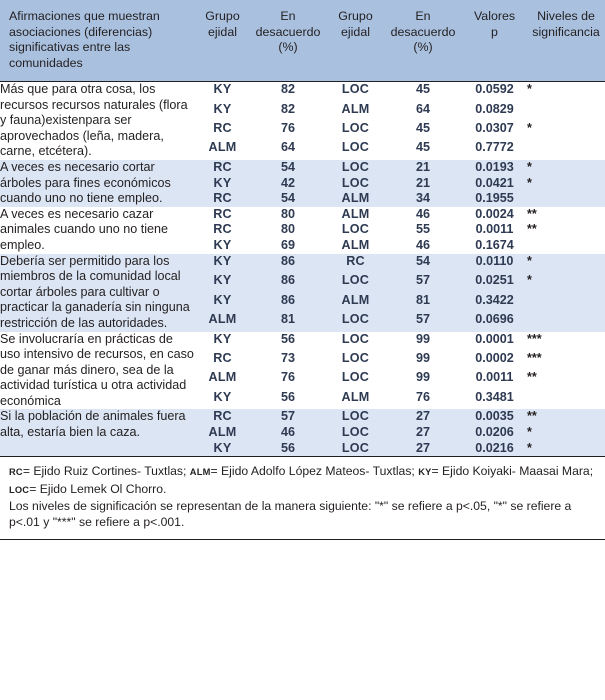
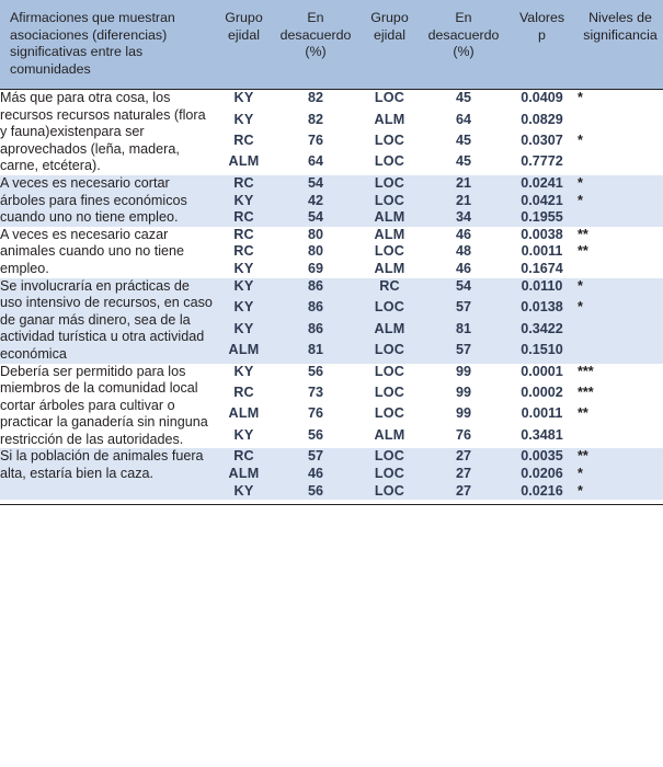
  Afirmaciones que muestran asociaciones (diferencias) significativas entre las comunidades	Grupo ejidal	En desacuerdo (%)	Grupo ejidal	En desacuerdo (%)	Valores p	Niveles de significancia
- Más que para otra cosa, los recursos recursos naturales (flora y fauna)existenpara ser aprovechados (leña, madera, carne, etcétera).	KY	82	LOC	45	0.0592	*
+ Más que para otra cosa, los recursos recursos naturales (flora y fauna)existenpara ser aprovechados (leña, madera, carne, etcétera).	KY	82	LOC	45	0.0409	*
  KY	82	ALM	64	0.0829
  RC	76	LOC	45	0.0307	*
  ALM	64	LOC	45	0.7772
- A veces es necesario cortar árboles para fines económicos cuando uno no tiene empleo.	RC	54	LOC	21	0.0193	*
+ A veces es necesario cortar árboles para fines económicos cuando uno no tiene empleo.	RC	54	LOC	21	0.0241	*
  KY	42	LOC	21	0.0421	*
  RC	54	ALM	34	0.1955
- A veces es necesario cazar animales cuando uno no tiene empleo.	RC	80	ALM	46	0.0024	**
+ A veces es necesario cazar animales cuando uno no tiene empleo.	RC	80	ALM	46	0.0038	**
- RC	80	LOC	55	0.0011	**
+ RC	80	LOC	48	0.0011	**
  KY	69	ALM	46	0.1674
- Debería ser permitido para los miembros de la comunidad local cortar árboles para cultivar o practicar la ganadería sin ninguna restricción de las autoridades.	KY	86	RC	54	0.0110	*
+ Se involucraría en prácticas de uso intensivo de recursos, en caso de ganar más dinero, sea de la actividad turística u otra actividad económica	KY	86	RC	54	0.0110	*
- KY	86	LOC	57	0.0251	*
+ KY	86	LOC	57	0.0138	*
  KY	86	ALM	81	0.3422
- ALM	81	LOC	57	0.0696
+ ALM	81	LOC	57	0.1510
- Se involucraría en prácticas de uso intensivo de recursos, en caso de ganar más dinero, sea de la actividad turística u otra actividad económica	KY	56	LOC	99	0.0001	***
+ Debería ser permitido para los miembros de la comunidad local cortar árboles para cultivar o practicar la ganadería sin ninguna restricción de las autoridades.	KY	56	LOC	99	0.0001	***
  RC	73	LOC	99	0.0002	***
  ALM	76	LOC	99	0.0011	**
  KY	56	ALM	76	0.3481
  Si la población de animales fuera alta, estaría bien la caza.	RC	57	LOC	27	0.0035	**
  ALM	46	LOC	27	0.0206	*
  KY	56	LOC	27	0.0216	*
- RC= Ejido Ruiz Cortines- Tuxtlas; ALM= Ejido Adolfo López Mateos- Tuxtlas; KY= Ejido Koiyaki- Maasai Mara;
- LOC= Ejido Lemek Ol Chorro.
- Los niveles de significación se representan de la manera siguiente: "*" se refiere a p<.05, "*" se refiere a
- p<.01 y "***" se refiere a p<.001.
